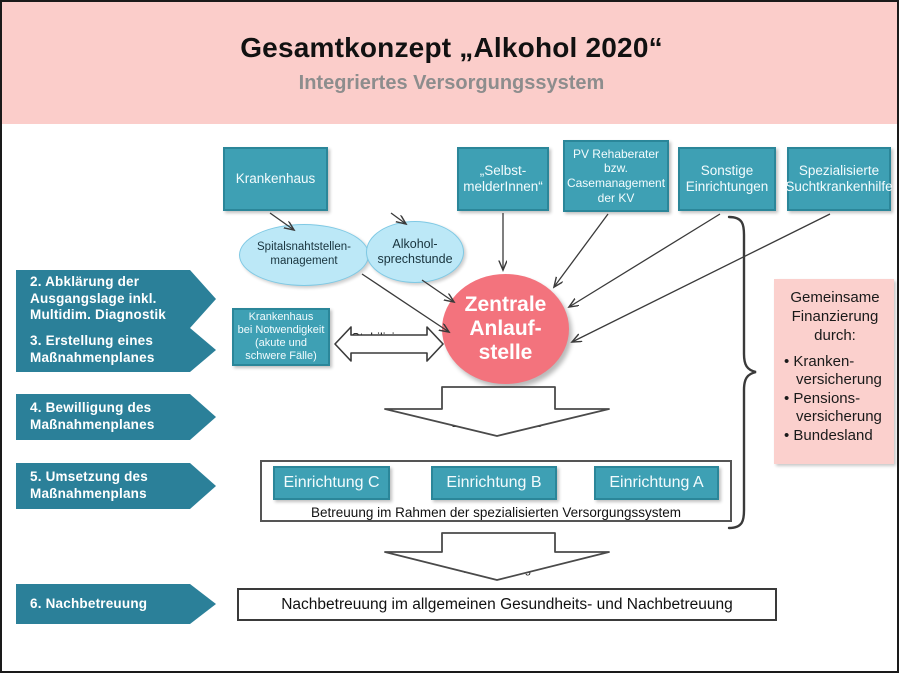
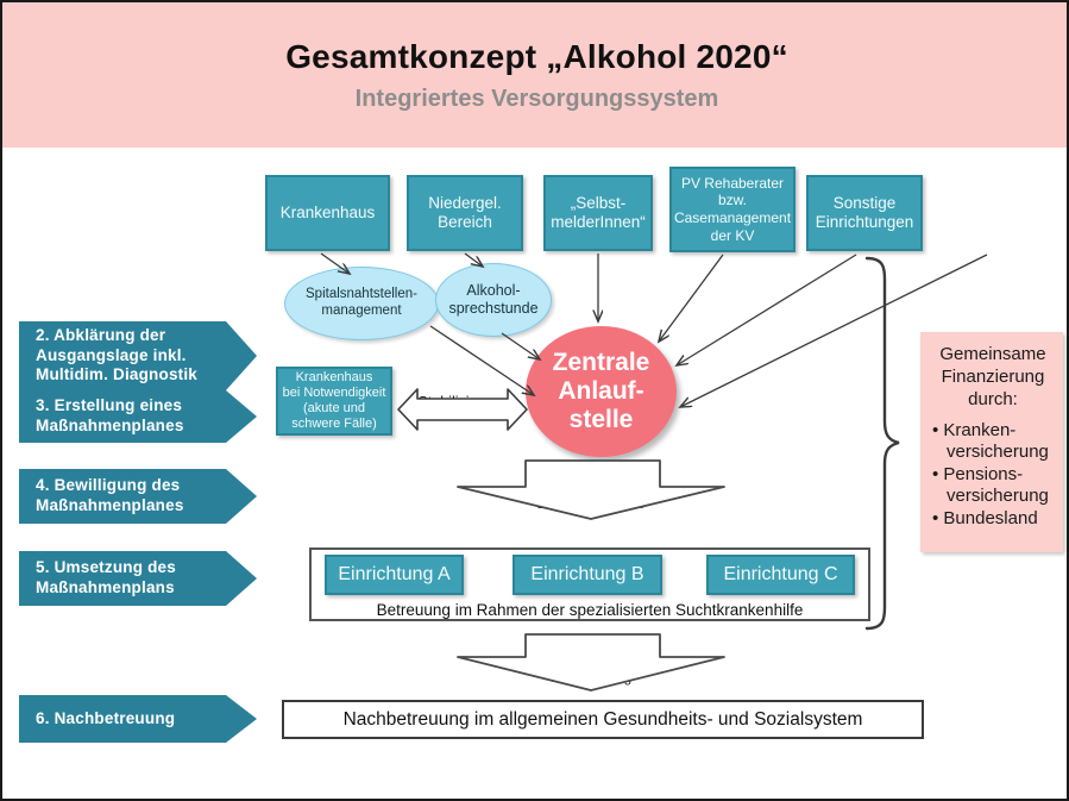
  Gesamtkonzept „Alkohol 2020“
  Integriertes Versorgungssystem
  2. Abklärung der
  Ausgangslage inkl.
  Multidim. Diagnostik
  3. Erstellung eines
  Maßnahmenplanes
  4. Bewilligung des
  Maßnahmenplanes
  5. Umsetzung des
  Maßnahmenplans
  6. Nachbetreuung
  Krankenhaus
+ Niedergel.
+ Bereich
  „Selbst-
  melderInnen“
  PV Rehaberater
  bzw.
  Casemanagement
  der KV
  Sonstige
  Einrichtungen
- Spezialisierte
- Suchtkrankenhilfe
  Spitalsnahtstellen-
  management
  Alkohol-
  sprechstunde
  Krankenhaus
  bei Notwendigkeit
  (akute und
  schwere Fälle)
  Zentrale
  Anlauf-
  stelle
- Einrichtung C
+ Einrichtung A
  Einrichtung B
- Einrichtung A
+ Einrichtung C
- Betreuung im Rahmen der spezialisierten Versorgungssystem
+ Betreuung im Rahmen der spezialisierten Suchtkrankenhilfe
- Nachbetreuung im allgemeinen Gesundheits- und Nachbetreuung
+ Nachbetreuung im allgemeinen Gesundheits- und Sozialsystem
  Gemeinsame
  Finanzierung
  durch:
  Kranken-
  versicherung
  Pensions-
  versicherung
  Bundesland
